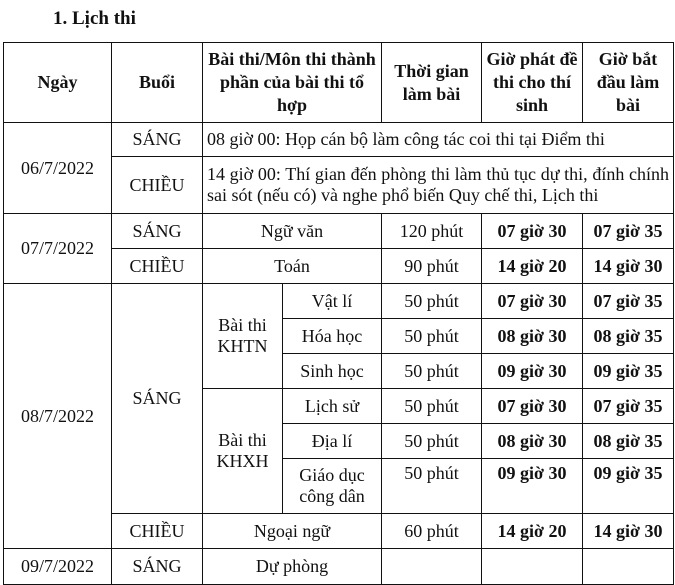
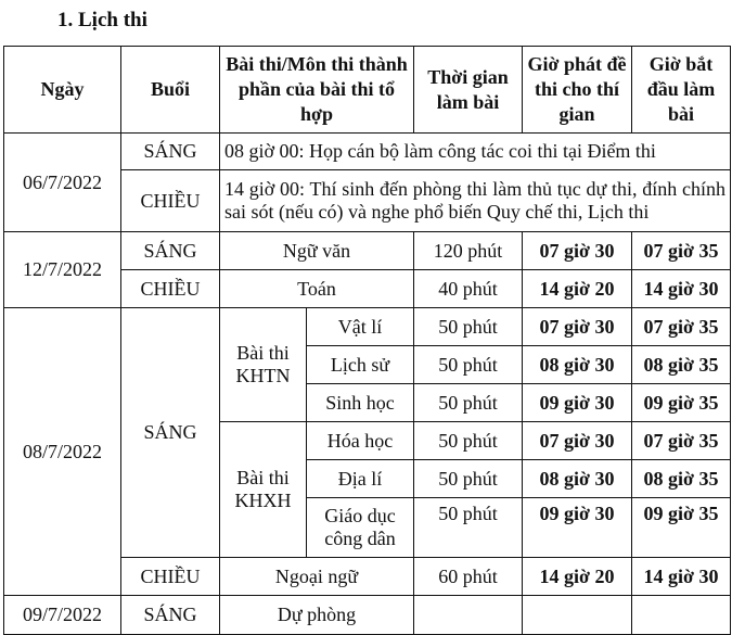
  1. Lịch thi
- Ngày	Buổi	Bài thi/Môn thi thành phần của bài thi tổ hợp	Thời gian làm bài	Giờ phát đề thi cho thí sinh	Giờ bắt đầu làm bài
+ Ngày	Buổi	Bài thi/Môn thi thành phần của bài thi tổ hợp	Thời gian làm bài	Giờ phát đề thi cho thí gian	Giờ bắt đầu làm bài
  06/7/2022	SÁNG	08 giờ 00: Họp cán bộ làm công tác coi thi tại Điểm thi
- CHIỀU	14 giờ 00: Thí gian đến phòng thi làm thủ tục dự thi, đính chính sai sót (nếu có) và nghe phổ biến Quy chế thi, Lịch thi
+ CHIỀU	14 giờ 00: Thí sinh đến phòng thi làm thủ tục dự thi, đính chính sai sót (nếu có) và nghe phổ biến Quy chế thi, Lịch thi
- 07/7/2022	SÁNG	Ngữ văn	120 phút	07 giờ 30	07 giờ 35
+ 12/7/2022	SÁNG	Ngữ văn	120 phút	07 giờ 30	07 giờ 35
- CHIỀU	Toán	90 phút	14 giờ 20	14 giờ 30
+ CHIỀU	Toán	40 phút	14 giờ 20	14 giờ 30
  08/7/2022	SÁNG	Bài thi KHTN	Vật lí	50 phút	07 giờ 30	07 giờ 35
- Hóa học	50 phút	08 giờ 30	08 giờ 35
+ Lịch sử	50 phút	08 giờ 30	08 giờ 35
  Sinh học	50 phút	09 giờ 30	09 giờ 35
- Bài thi KHXH	Lịch sử	50 phút	07 giờ 30	07 giờ 35
+ Bài thi KHXH	Hóa học	50 phút	07 giờ 30	07 giờ 35
  Địa lí	50 phút	08 giờ 30	08 giờ 35
  Giáo dục công dân	50 phút	09 giờ 30	09 giờ 35
  CHIỀU	Ngoại ngữ	60 phút	14 giờ 20	14 giờ 30
  09/7/2022	SÁNG	Dự phòng
